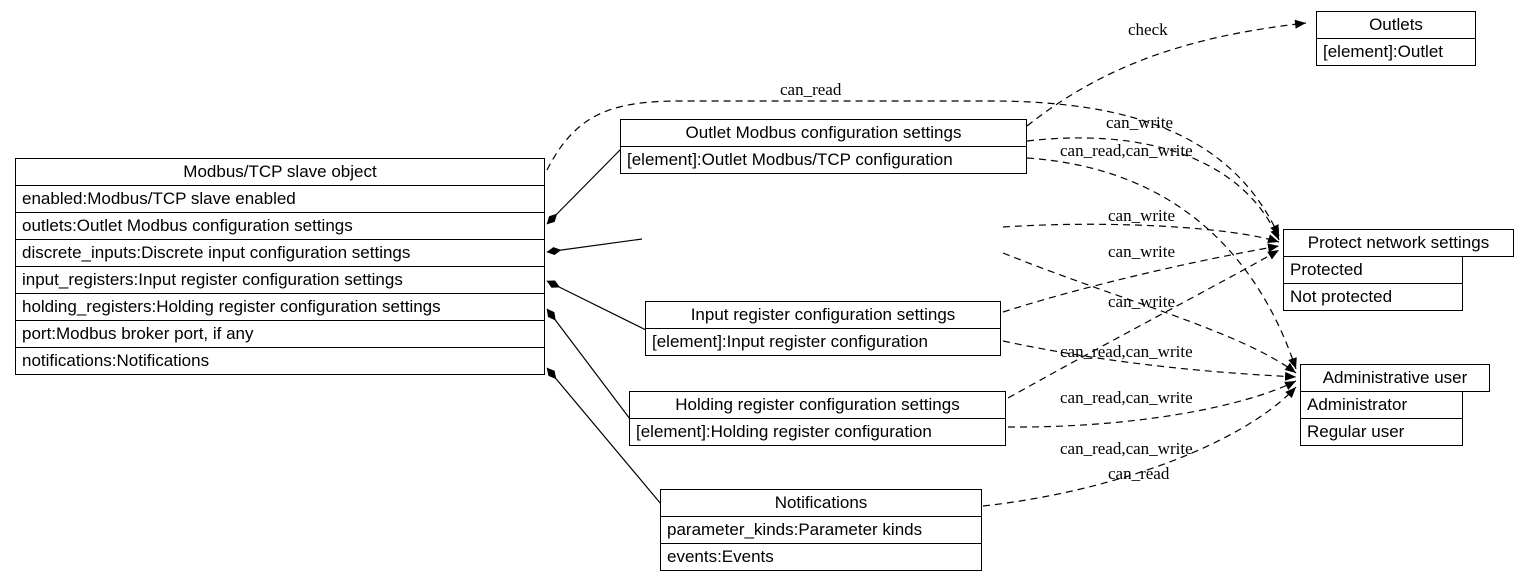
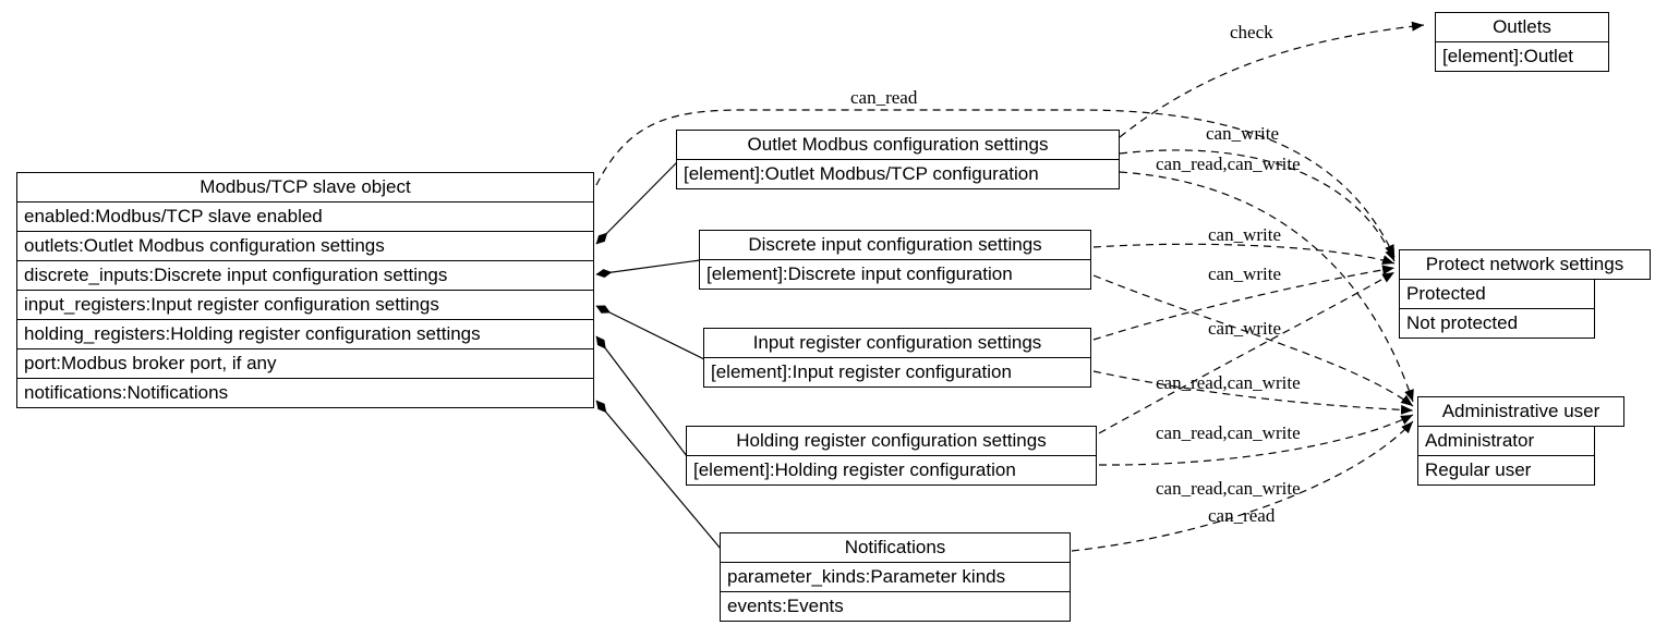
  Modbus/TCP slave object
  enabled:Modbus/TCP slave enabled
  outlets:Outlet Modbus configuration settings
  discrete_inputs:Discrete input configuration settings
  input_registers:Input register configuration settings
  holding_registers:Holding register configuration settings
  port:Modbus broker port, if any
  notifications:Notifications
  Outlet Modbus configuration settings
  [element]:Outlet Modbus/TCP configuration
+ Discrete input configuration settings
+ [element]:Discrete input configuration
  Input register configuration settings
  [element]:Input register configuration
  Holding register configuration settings
  [element]:Holding register configuration
  Notifications
  parameter_kinds:Parameter kinds
  events:Events
  Outlets
  [element]:Outlet
  Protect network settings
  Protected
  Not protected
  Administrative user
  Administrator
  Regular user
  check
  can_read
  can_write
  can_read,can_write
  can_write
  can_write
  can_write
  can_read,can_write
  can_read,can_write
  can_read,can_write
  can_read
